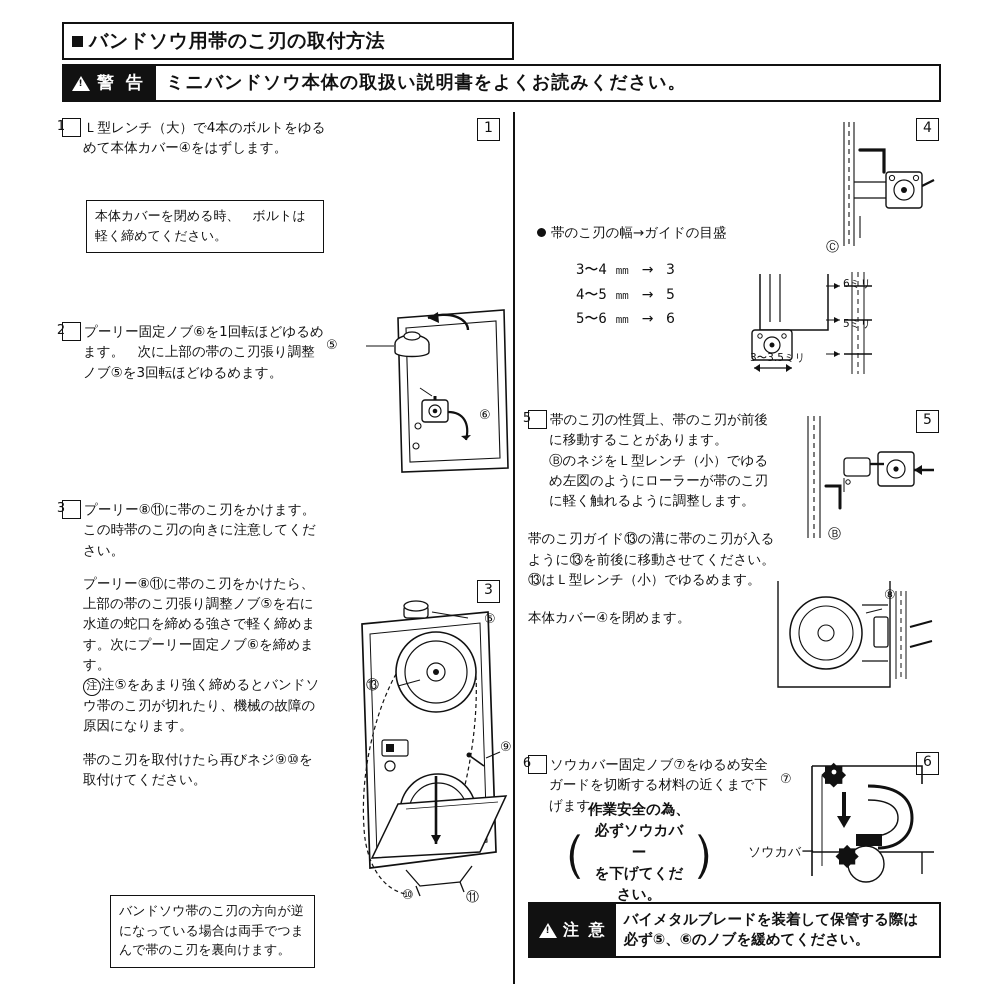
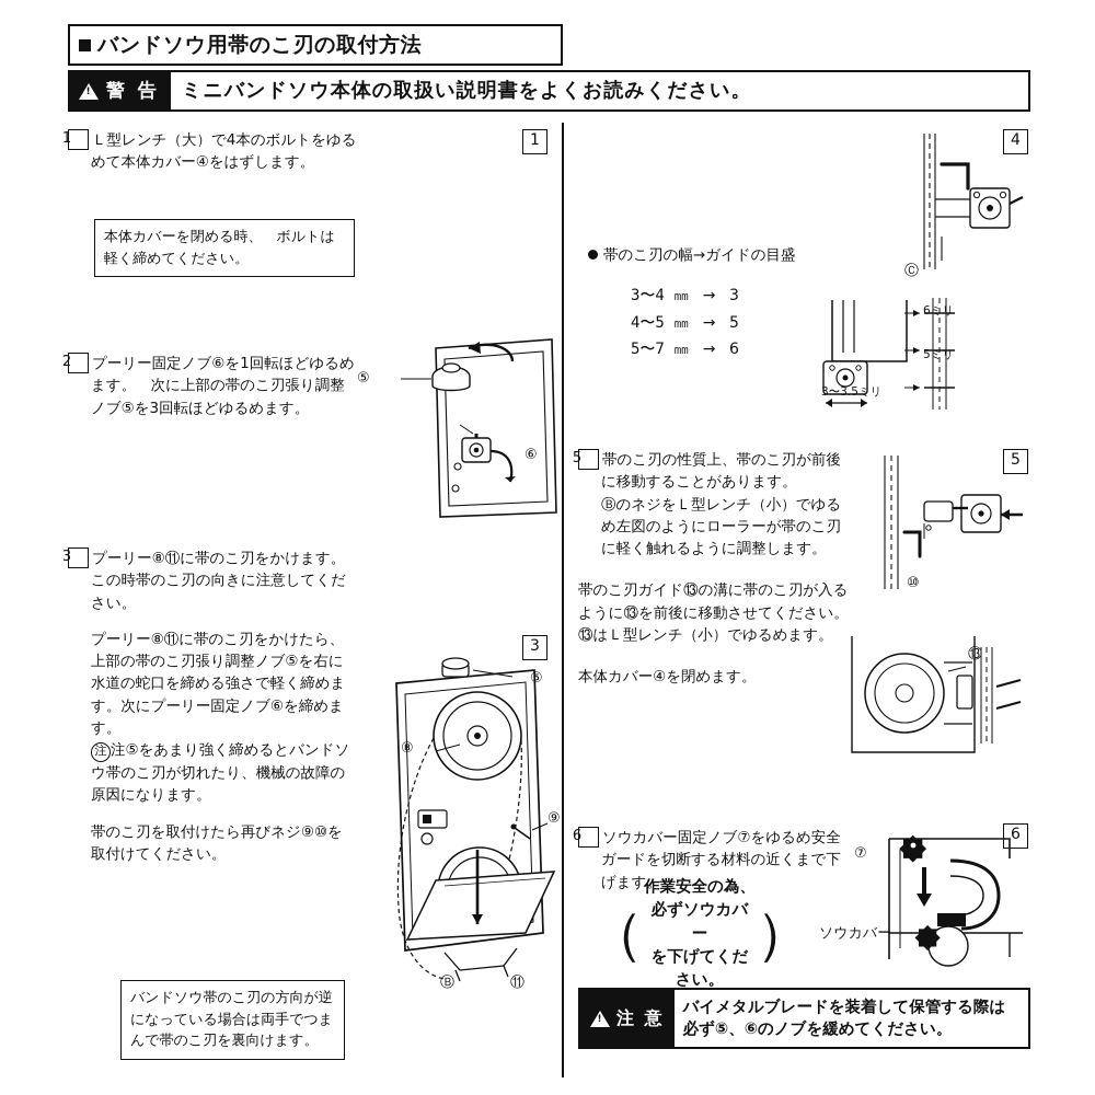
  バンドソウ用帯のこ刃の取付方法
  警 告
  ミニバンドソウ本体の取扱い説明書をよくお読みください。
  1 Ｌ型レンチ（大）で4本のボルトをゆるめて本体カバー④をはずします。
  本体カバーを閉める時、 ボルトは軽く締めてください。
  1
  2 プーリー固定ノブ⑥を1回転ほどゆるめます。 次に上部の帯のこ刃張り調整ノブ⑤を3回転ほどゆるめます。
  ⑤
  ⑥
  3 プーリー⑧⑪に帯のこ刃をかけます。
  この時帯のこ刃の向きに注意してください。
  プーリー⑧⑪に帯のこ刃をかけたら、上部の帯のこ刃張り調整ノブ⑤を右に水道の蛇口を締める強さで軽く締めます。次にプーリー固定ノブ⑥を締めます。
  注 注⑤をあまり強く締めるとバンドソウ帯のこ刃が切れたり、機械の故障の原因になります。
  帯のこ刃を取付けたら再びネジ⑨⑩を取付けてください。
  バンドソウ帯のこ刃の方向が逆になっている場合は両手でつまんで帯のこ刃を裏向けます。
  3
  ⑤
- ⑬
+ ⑧
  ⑨
- ⑩
+ Ⓑ
  ⑪
  帯のこ刃の幅→ガイドの目盛
  3〜4 ㎜ → 3
  4〜5 ㎜ → 5
- 5〜6 ㎜ → 6
+ 5〜7 ㎜ → 6
  4
  Ⓒ
  6ミリ
  5ミリ
  3〜3.5ミリ
  5 帯のこ刃の性質上、帯のこ刃が前後に移動することがあります。
  ⒷのネジをＬ型レンチ（小）でゆるめ左図のようにローラーが帯のこ刃に軽く触れるように調整します。
  帯のこ刃ガイド⑬の溝に帯のこ刃が入るように⑬を前後に移動させてください。⑬はＬ型レンチ（小）でゆるめます。
  本体カバー④を閉めます。
  5
- Ⓑ
+ ⑩
- ⑧
+ ⑬
  6 ソウカバー固定ノブ⑦をゆるめ安全ガードを切断する材料の近くまで下げます。
  6
  ⑦
  ソウカバー
  （
  作業安全の為、
  必ずソウカバー
  を下げてください。
  ）
  注 意
  バイメタルブレードを装着して保管する際は
  必ず⑤、⑥のノブを緩めてください。
